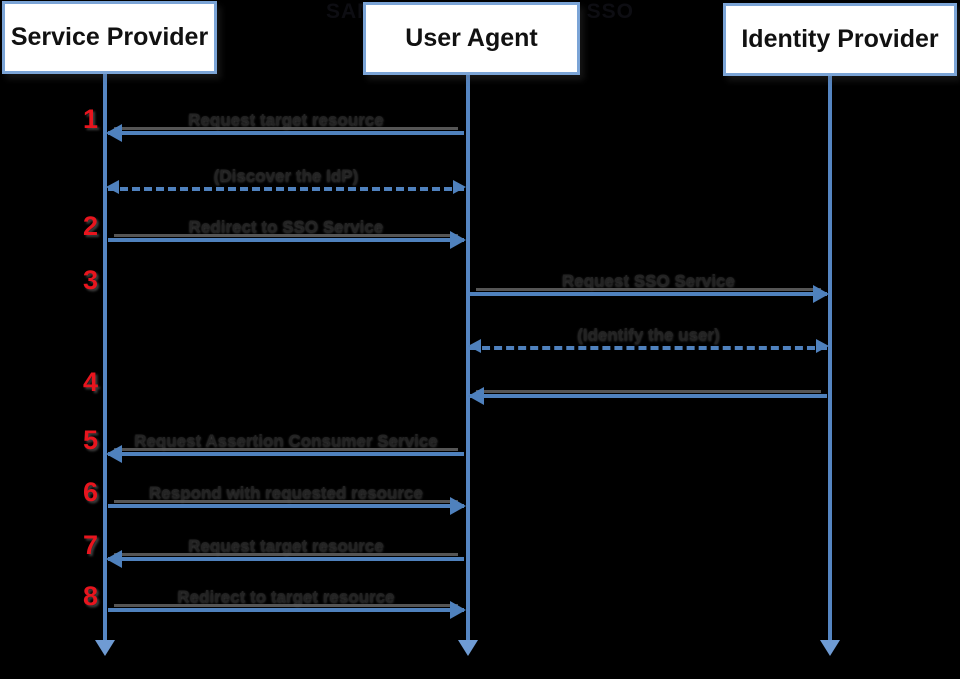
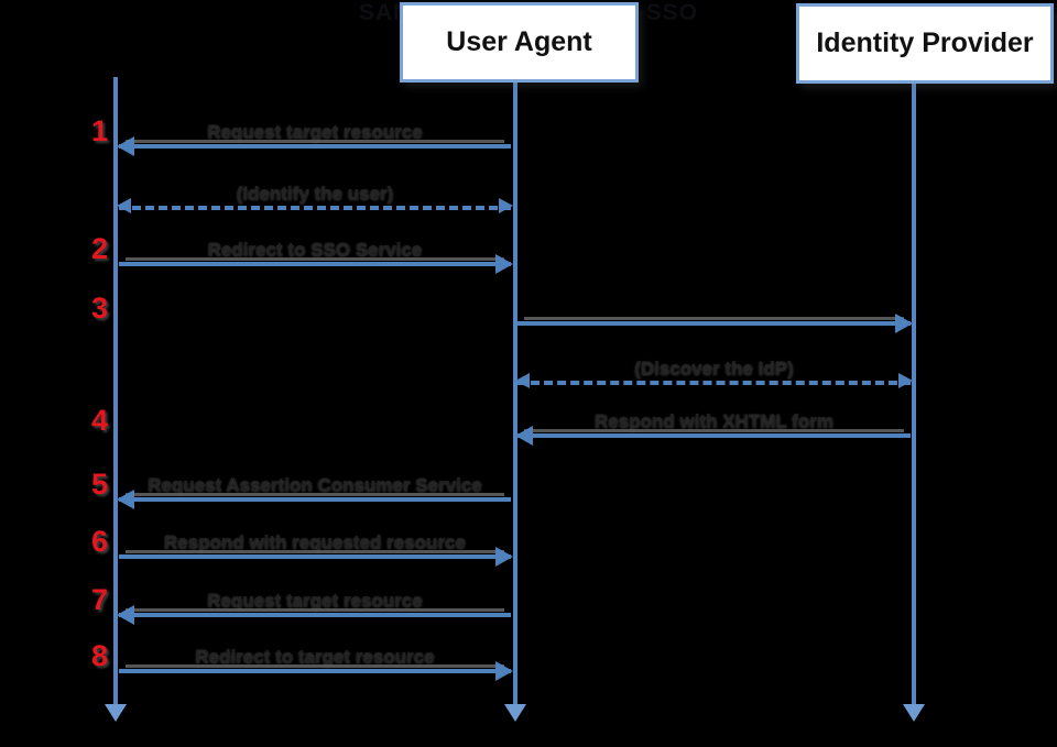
- Service Provider
  User Agent
  Identity Provider
  1
  Request target resource
- (Discover the IdP)
+ (Identify the user)
  2
  Redirect to SSO Service
  3
- Request SSO Service
- (Identify the user)
+ (Discover the IdP)
  4
+ Respond with XHTML form
  5
  Request Assertion Consumer Service
  6
  Respond with requested resource
  7
  Request target resource
  8
  Redirect to target resource
